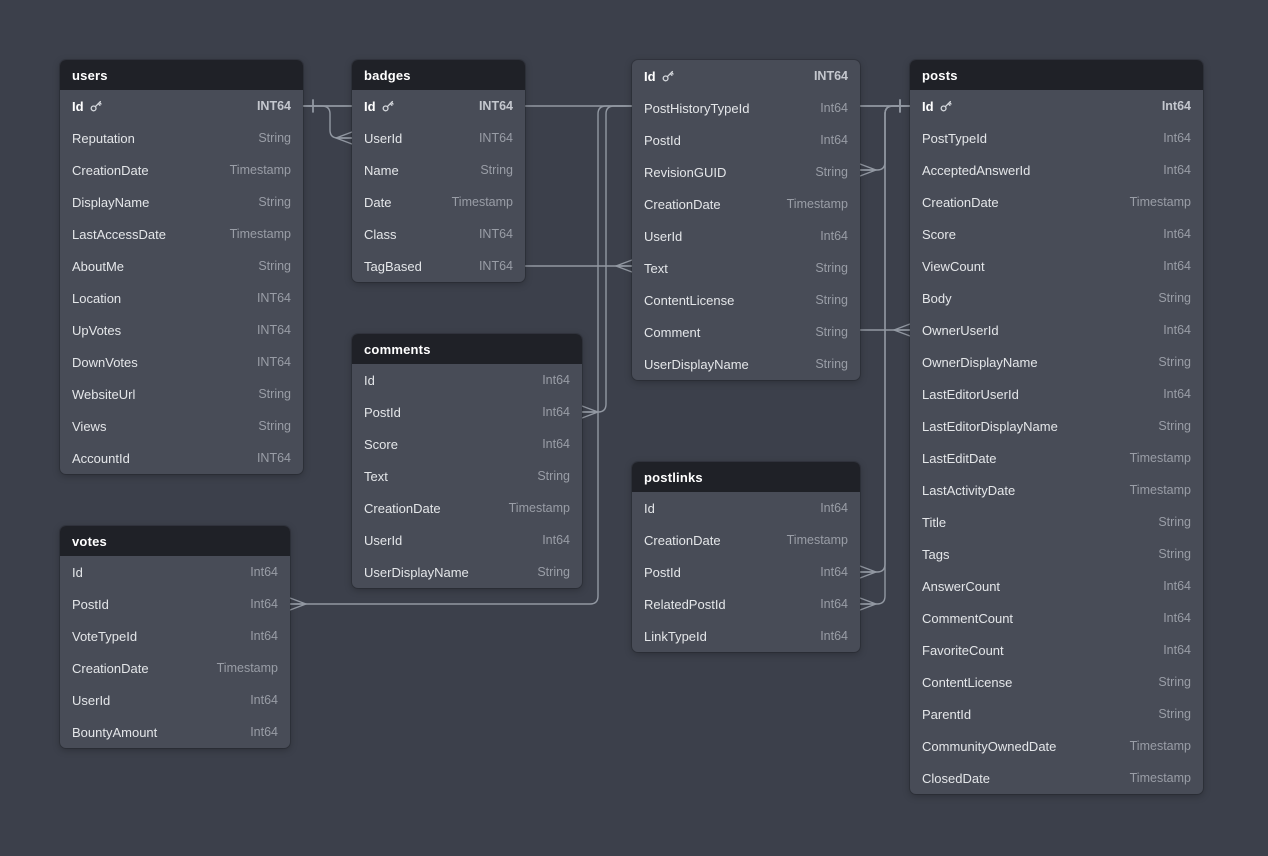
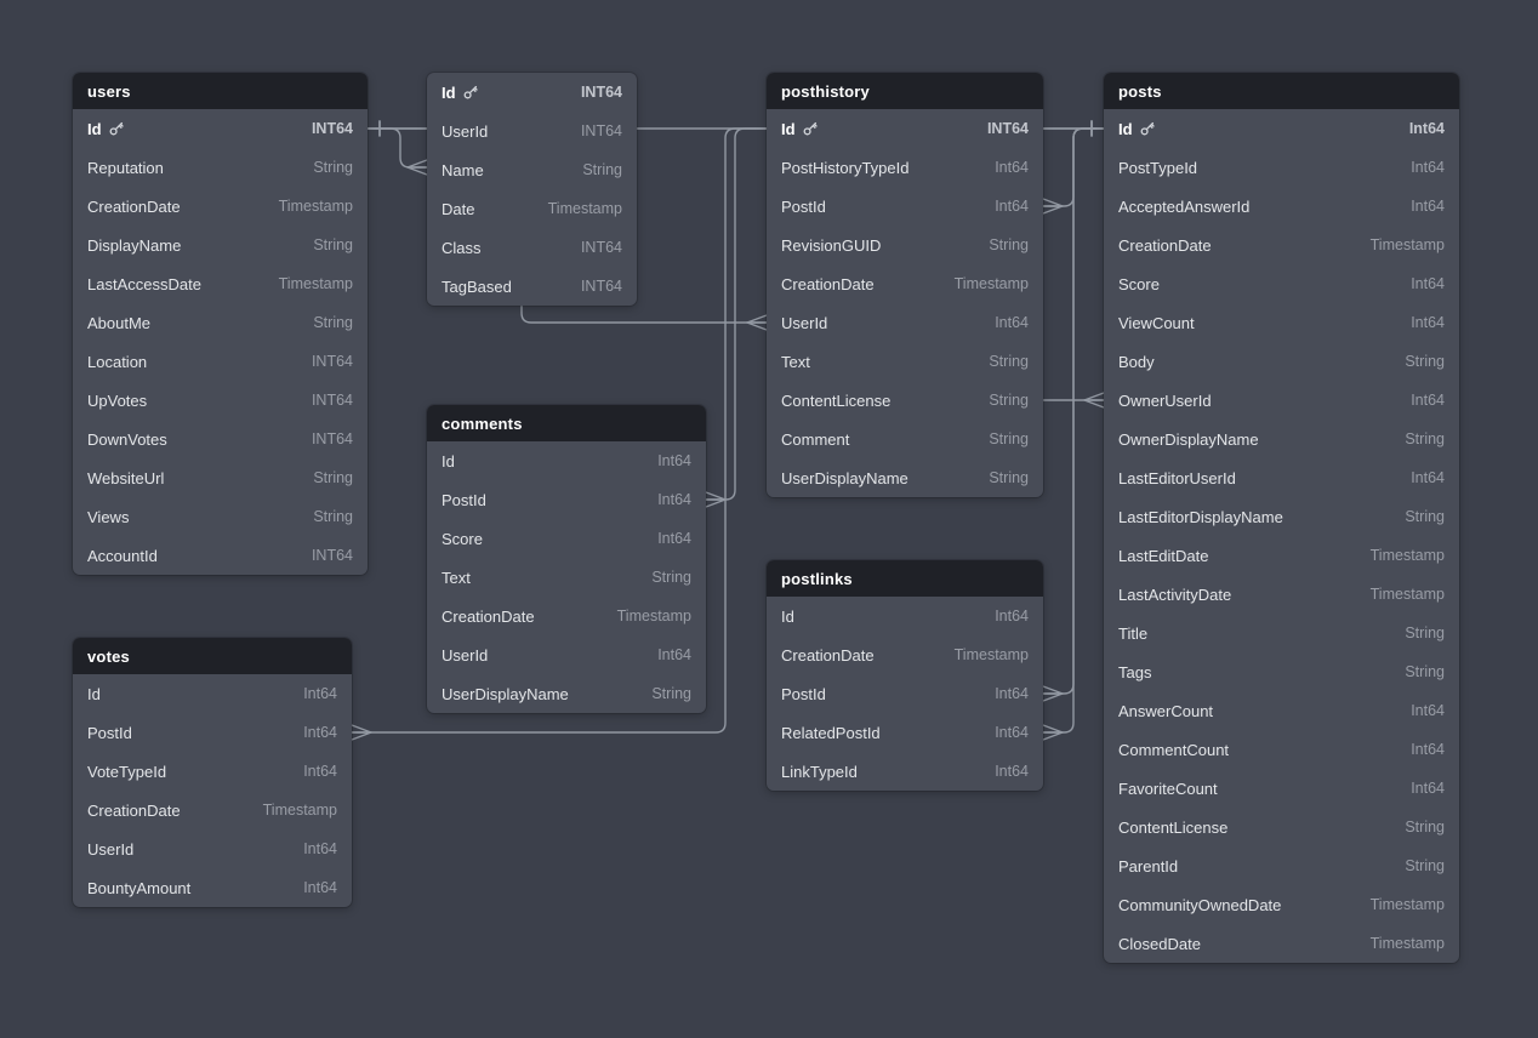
  users
  Id
  INT64
  Reputation
  String
  CreationDate
  Timestamp
  DisplayName
  String
  LastAccessDate
  Timestamp
  AboutMe
  String
  Location
  INT64
  UpVotes
  INT64
  DownVotes
  INT64
  WebsiteUrl
  String
  Views
  String
  AccountId
  INT64
- badges
  Id
  INT64
  UserId
  INT64
  Name
  String
  Date
  Timestamp
  Class
  INT64
  TagBased
  INT64
  comments
  Id
  Int64
  PostId
  Int64
  Score
  Int64
  Text
  String
  CreationDate
  Timestamp
  UserId
  Int64
  UserDisplayName
  String
+ posthistory
  Id
  INT64
  PostHistoryTypeId
  Int64
  PostId
  Int64
  RevisionGUID
  String
  CreationDate
  Timestamp
  UserId
  Int64
  Text
  String
  ContentLicense
  String
  Comment
  String
  UserDisplayName
  String
  postlinks
  Id
  Int64
  CreationDate
  Timestamp
  PostId
  Int64
  RelatedPostId
  Int64
  LinkTypeId
  Int64
  votes
  Id
  Int64
  PostId
  Int64
  VoteTypeId
  Int64
  CreationDate
  Timestamp
  UserId
  Int64
  BountyAmount
  Int64
  posts
  Id
  Int64
  PostTypeId
  Int64
  AcceptedAnswerId
  Int64
  CreationDate
  Timestamp
  Score
  Int64
  ViewCount
  Int64
  Body
  String
  OwnerUserId
  Int64
  OwnerDisplayName
  String
  LastEditorUserId
  Int64
  LastEditorDisplayName
  String
  LastEditDate
  Timestamp
  LastActivityDate
  Timestamp
  Title
  String
  Tags
  String
  AnswerCount
  Int64
  CommentCount
  Int64
  FavoriteCount
  Int64
  ContentLicense
  String
  ParentId
  String
  CommunityOwnedDate
  Timestamp
  ClosedDate
  Timestamp
